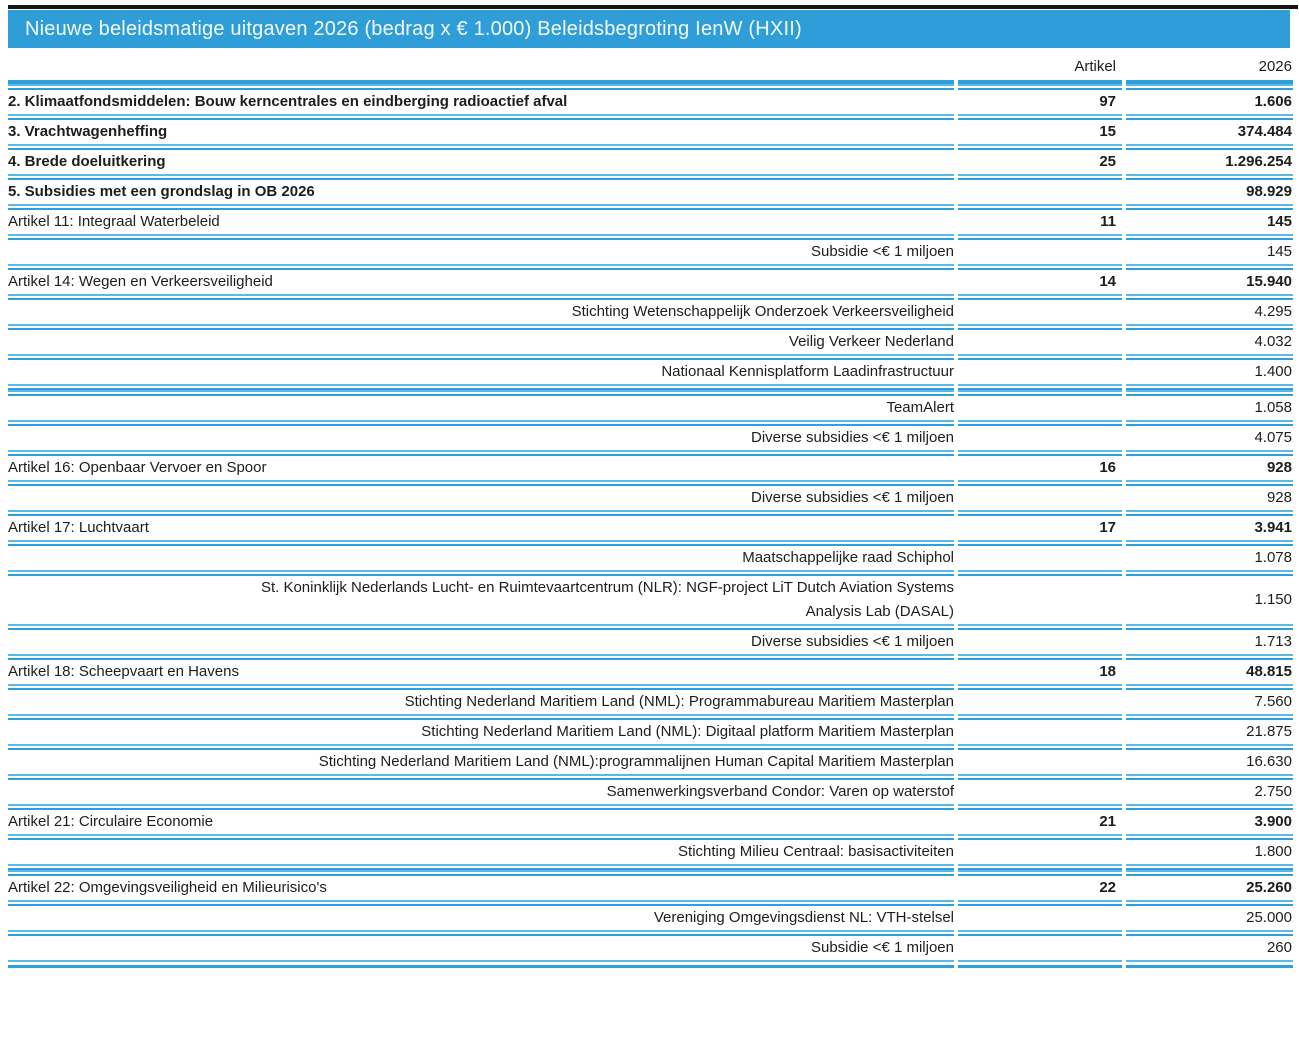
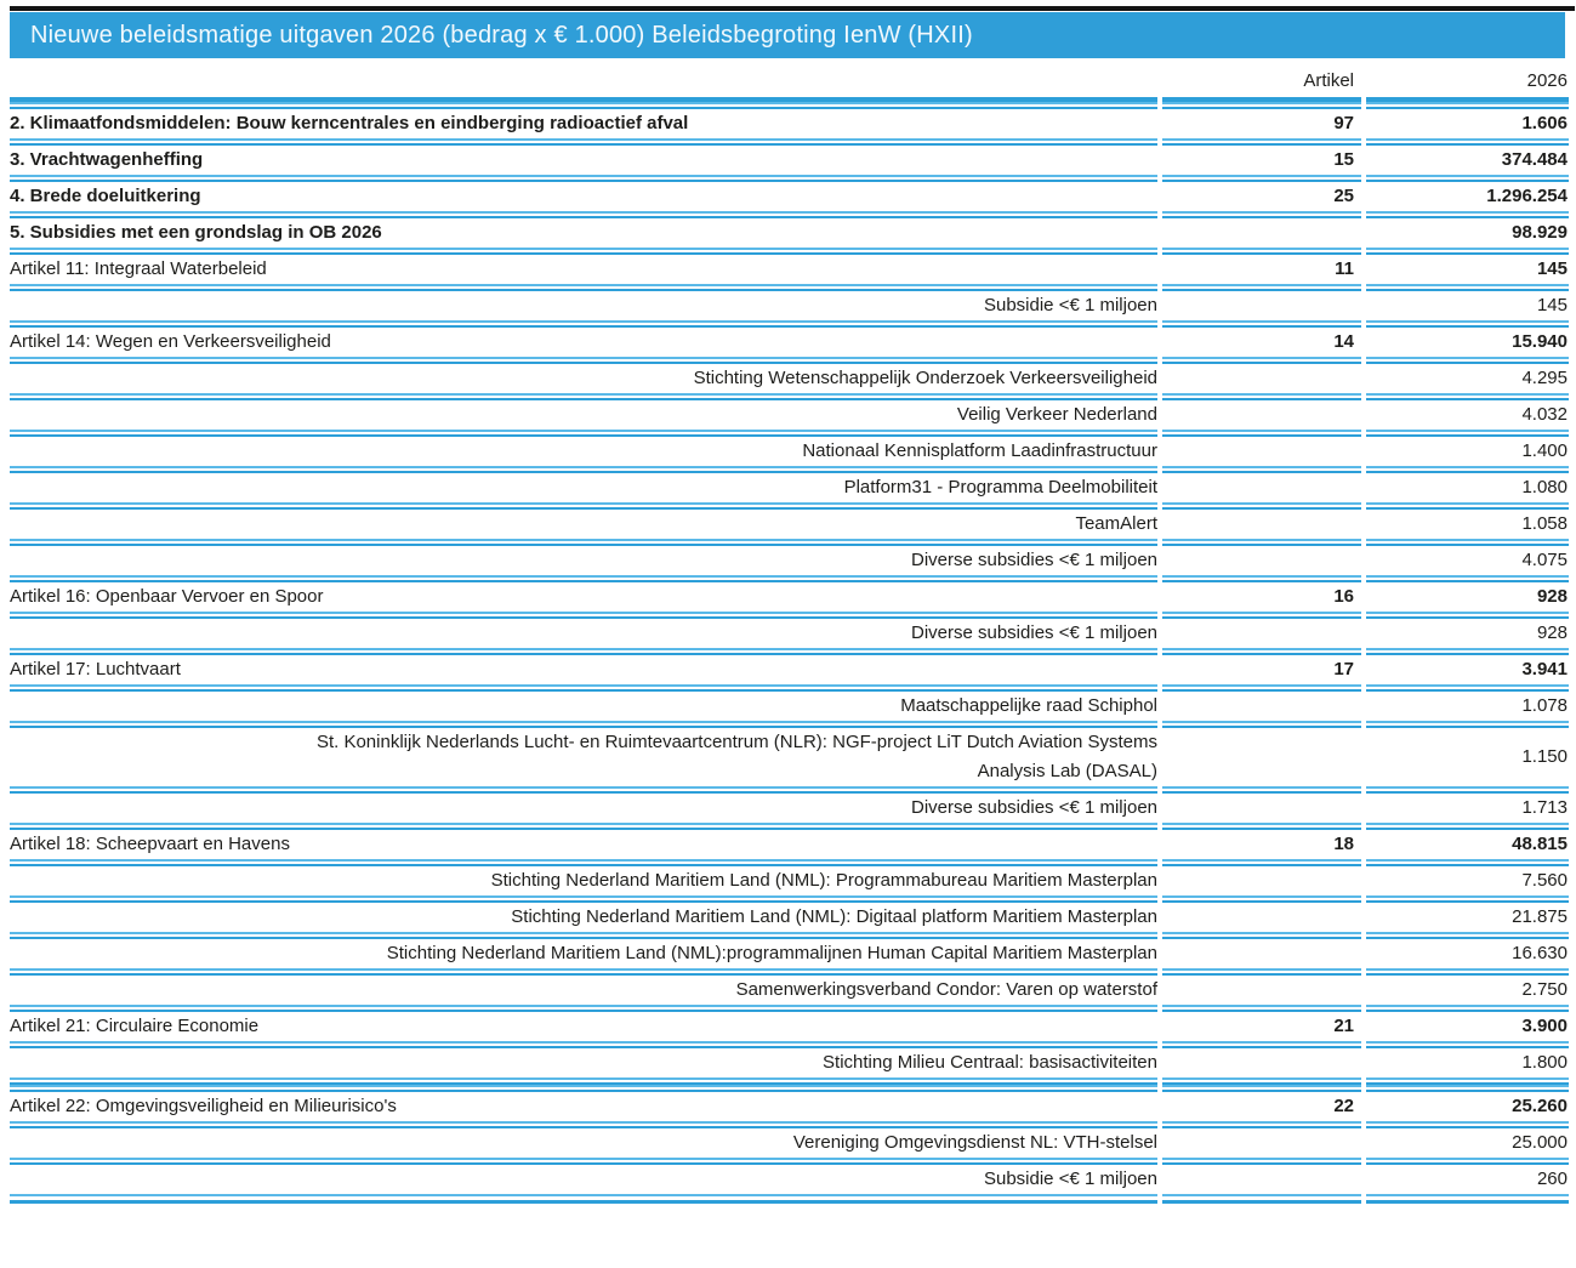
  Nieuwe beleidsmatige uitgaven 2026 (bedrag x € 1.000) Beleidsbegroting IenW (HXII)
  Artikel
  2026
  2. Klimaatfondsmiddelen: Bouw kerncentrales en eindberging radioactief afval
  97
  1.606
  3. Vrachtwagenheffing
  15
  374.484
  4. Brede doeluitkering
  25
  1.296.254
  5. Subsidies met een grondslag in OB 2026
  98.929
  Artikel 11: Integraal Waterbeleid
  11
  145
  Subsidie <€ 1 miljoen
  145
  Artikel 14: Wegen en Verkeersveiligheid
  14
  15.940
  Stichting Wetenschappelijk Onderzoek Verkeersveiligheid
  4.295
  Veilig Verkeer Nederland
  4.032
  Nationaal Kennisplatform Laadinfrastructuur
  1.400
+ Platform31 - Programma Deelmobiliteit
+ 1.080
  TeamAlert
  1.058
  Diverse subsidies <€ 1 miljoen
  4.075
  Artikel 16: Openbaar Vervoer en Spoor
  16
  928
  Diverse subsidies <€ 1 miljoen
  928
  Artikel 17: Luchtvaart
  17
  3.941
  Maatschappelijke raad Schiphol
  1.078
  St. Koninklijk Nederlands Lucht- en Ruimtevaartcentrum (NLR): NGF-project LiT Dutch Aviation Systems
  Analysis Lab (DASAL)
  1.150
  Diverse subsidies <€ 1 miljoen
  1.713
  Artikel 18: Scheepvaart en Havens
  18
  48.815
  Stichting Nederland Maritiem Land (NML): Programmabureau Maritiem Masterplan
  7.560
  Stichting Nederland Maritiem Land (NML): Digitaal platform Maritiem Masterplan
  21.875
  Stichting Nederland Maritiem Land (NML):programmalijnen Human Capital Maritiem Masterplan
  16.630
  Samenwerkingsverband Condor: Varen op waterstof
  2.750
  Artikel 21: Circulaire Economie
  21
  3.900
  Stichting Milieu Centraal: basisactiviteiten
  1.800
  Artikel 22: Omgevingsveiligheid en Milieurisico's
  22
  25.260
  Vereniging Omgevingsdienst NL: VTH-stelsel
  25.000
  Subsidie <€ 1 miljoen
  260
